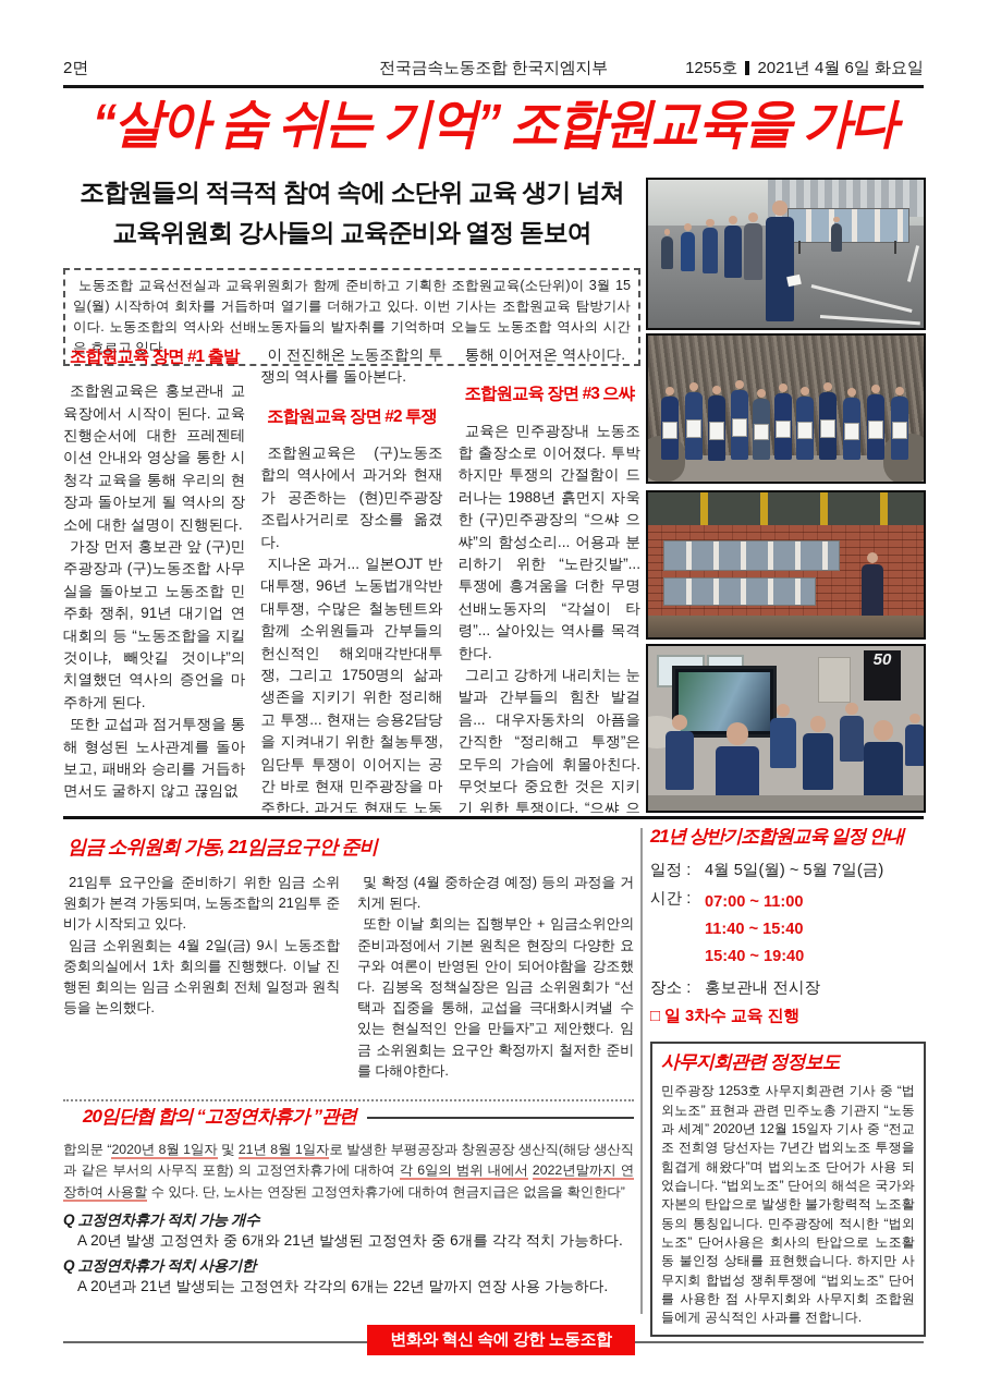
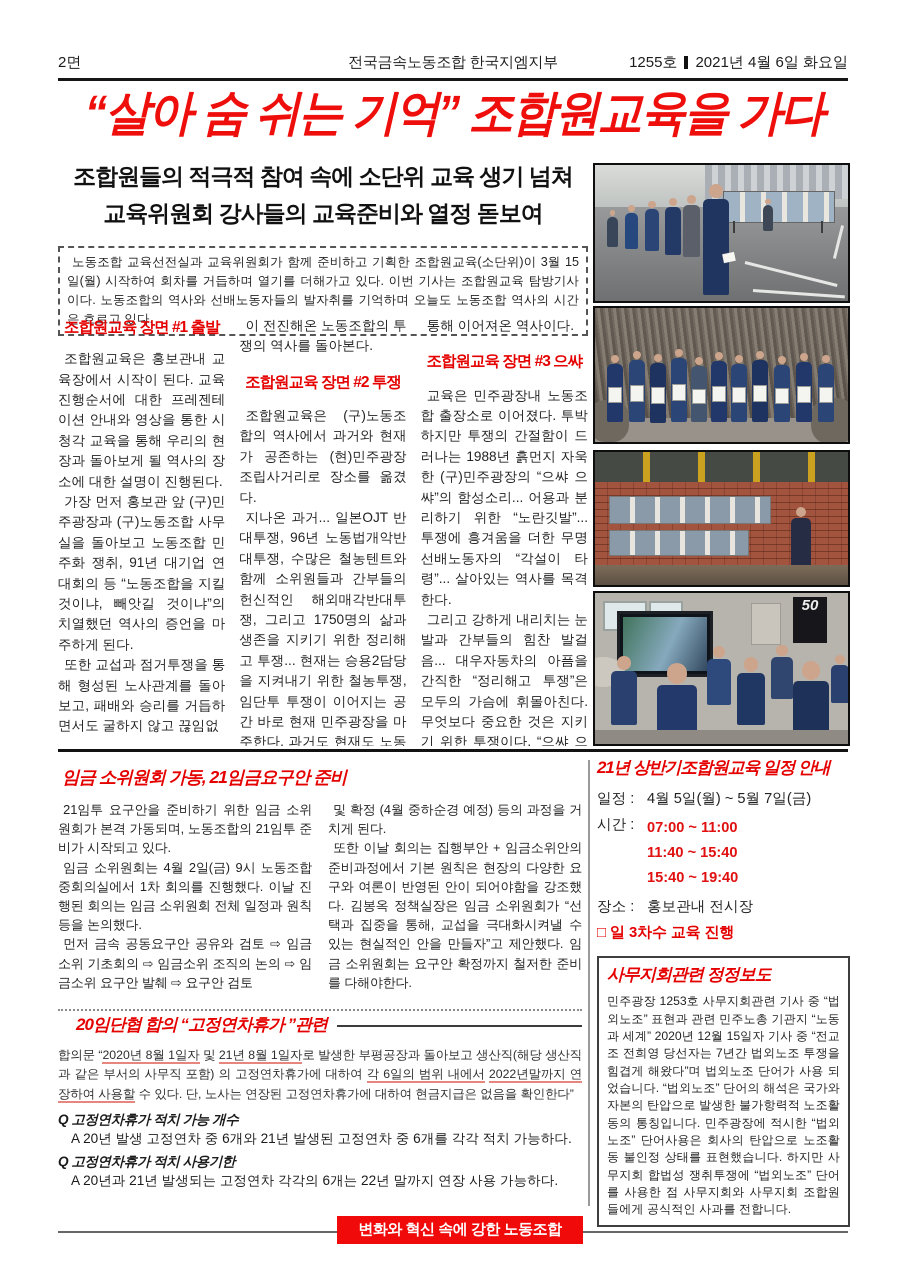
  2면
  전국금속노동조합 한국지엠지부
  1255호 2021년 4월 6일 화요일
  “살아 숨 쉬는 기억” 조합원교육을 가다
  조합원들의 적극적 참여 속에 소단위 교육 생기 넘쳐
  교육위원회 강사들의 교육준비와 열정 돋보여
  노동조합 교육선전실과 교육위원회가 함께 준비하고 기획한 조합원교육(소단위)이 3월 15일(월) 시작하여 회차를 거듭하며 열기를 더해가고 있다. 이번 기사는 조합원교육 탐방기사이다. 노동조합의 역사와 선배노동자들의 발자취를 기억하며 오늘도 노동조합 역사의 시간은 흐르고 있다.
  조합원교육 장면 #1 출발
  조합원교육은 홍보관내 교육장에서 시작이 된다. 교육진행순서에 대한 프레젠테이션 안내와 영상을 통한 시청각 교육을 통해 우리의 현장과 돌아보게 될 역사의 장소에 대한 설명이 진행된다.
  가장 먼저 홍보관 앞 (구)민주광장과 (구)노동조합 사무실을 돌아보고 노동조합 민주화 쟁취, 91년 대기업 연대회의 등 “노동조합을 지킬 것이냐, 빼앗길 것이냐”의 치열했던 역사의 증언을 마주하게 된다.
  또한 교섭과 점거투쟁을 통해 형성된 노사관계를 돌아보고, 패배와 승리를 거듭하면서도 굴하지 않고 끊임없
  이 전진해온 노동조합의 투쟁의 역사를 돌아본다.
  조합원교육 장면 #2 투쟁
  조합원교육은 (구)노동조합의 역사에서 과거와 현재가 공존하는 (현)민주광장 조립사거리로 장소를 옮겼다.
  지나온 과거... 일본OJT 반대투쟁, 96년 노동법개악반대투쟁, 수많은 철농텐트와 함께 소위원들과 간부들의 헌신적인 해외매각반대투쟁, 그리고 1750명의 삶과 생존을 지키기 위한 정리해고 투쟁... 현재는 승용2담당을 지켜내기 위한 철농투쟁, 임단투 투쟁이 이어지는 공간 바로 현재 민주광장을 마주한다. 과거도 현재도 노동
  통해 이어져온 역사이다.
  조합원교육 장면 #3 으쌰
  교육은 민주광장내 노동조합 출장소로 이어졌다. 투박하지만 투쟁의 간절함이 드러나는 1988년 흙먼지 자욱한 (구)민주광장의 “으쌰 으쌰”의 함성소리... 어용과 분리하기 위한 “노란깃발”... 투쟁에 흥겨움을 더한 무명 선배노동자의 “각설이 타령”... 살아있는 역사를 목격한다.
  그리고 강하게 내리치는 눈발과 간부들의 힘찬 발걸음... 대우자동차의 아픔을 간직한 “정리해고 투쟁”은 모두의 가슴에 휘몰아친다. 무엇보다 중요한 것은 지키기 위한 투쟁이다. “으쌰 으
  50
  임금 소위원회 가동, 21임금요구안 준비
  21임투 요구안을 준비하기 위한 임금 소위원회가 본격 가동되며, 노동조합의 21임투 준비가 시작되고 있다.
  임금 소위원회는 4월 2일(금) 9시 노동조합 중회의실에서 1차 회의를 진행했다. 이날 진행된 회의는 임금 소위원회 전체 일정과 원칙 등을 논의했다.
+ 먼저 금속 공동요구안 공유와 검토 ⇨ 임금소위 기초회의 ⇨ 임금소위 조직의 논의 ⇨ 임금소위 요구안 발췌 ⇨ 요구안 검토
  및 확정 (4월 중하순경 예정) 등의 과정을 거치게 된다.
  또한 이날 회의는 집행부안 + 임금소위안의 준비과정에서 기본 원칙은 현장의 다양한 요구와 여론이 반영된 안이 되어야함을 강조했다. 김봉옥 정책실장은 임금 소위원회가 “선택과 집중을 통해, 교섭을 극대화시켜낼 수 있는 현실적인 안을 만들자”고 제안했다. 임금 소위원회는 요구안 확정까지 철저한 준비를 다해야한다.
  20임단협 합의 “고정연차휴가 ”관련
- 합의문 “2020년 8월 1일자 및 21년 8월 1일자로 발생한 부평공장과 창원공장 생산직(해당 생산직과 같은 부서의 사무직 포함) 의 고정연차휴가에 대하여 각 6일의 범위 내에서 2022년말까지 연장하여 사용할 수 있다. 단, 노사는 연장된 고정연차휴가에 대하여 현금지급은 없음을 확인한다”
+ 합의문 “2020년 8월 1일자 및 21년 8월 1일자로 발생한 부평공장과 돌아보고 생산직(해당 생산직과 같은 부서의 사무직 포함) 의 고정연차휴가에 대하여 각 6일의 범위 내에서 2022년말까지 연장하여 사용할 수 있다. 단, 노사는 연장된 고정연차휴가에 대하여 현금지급은 없음을 확인한다”
  Q 고정연차휴가 적치 가능 개수
  A 20년 발생 고정연차 중 6개와 21년 발생된 고정연차 중 6개를 각각 적치 가능하다.
  Q 고정연차휴가 적치 사용기한
  A 20년과 21년 발생되는 고정연차 각각의 6개는 22년 말까지 연장 사용 가능하다.
  21년 상반기조합원교육 일정 안내
  일정 :
  4월 5일(월) ~ 5월 7일(금)
  시간 :
  07:00 ~ 11:00
  11:40 ~ 15:40
  15:40 ~ 19:40
  장소 :
  홍보관내 전시장
  □ 일 3차수 교육 진행
  사무지회관련 정정보도
  민주광장 1253호 사무지회관련 기사 중 “법외노조” 표현과 관련 민주노총 기관지 “노동과 세계” 2020년 12월 15일자 기사 중 “전교조 전희영 당선자는 7년간 법외노조 투쟁을 힘겹게 해왔다”며 법외노조 단어가 사용 되었습니다. “법외노조” 단어의 해석은 국가와 자본의 탄압으로 발생한 불가항력적 노조활동의 통칭입니다. 민주광장에 적시한 “법외노조” 단어사용은 회사의 탄압으로 노조활동 불인정 상태를 표현했습니다. 하지만 사무지회 합법성 쟁취투쟁에 “법외노조” 단어를 사용한 점 사무지회와 사무지회 조합원들에게 공식적인 사과를 전합니다.
  변화와 혁신 속에 강한 노동조합
